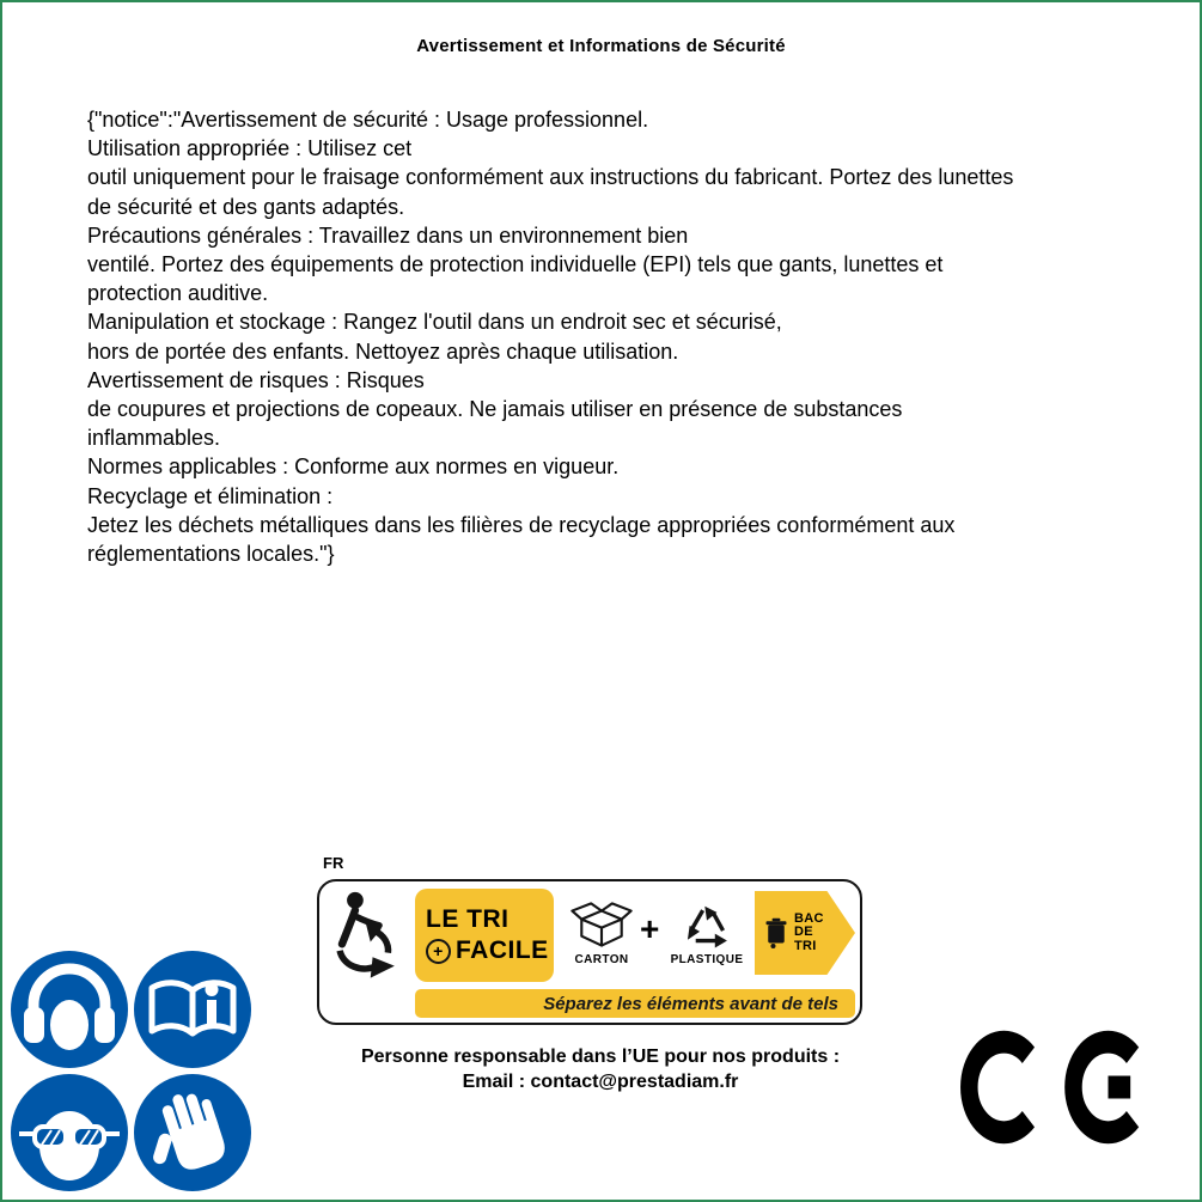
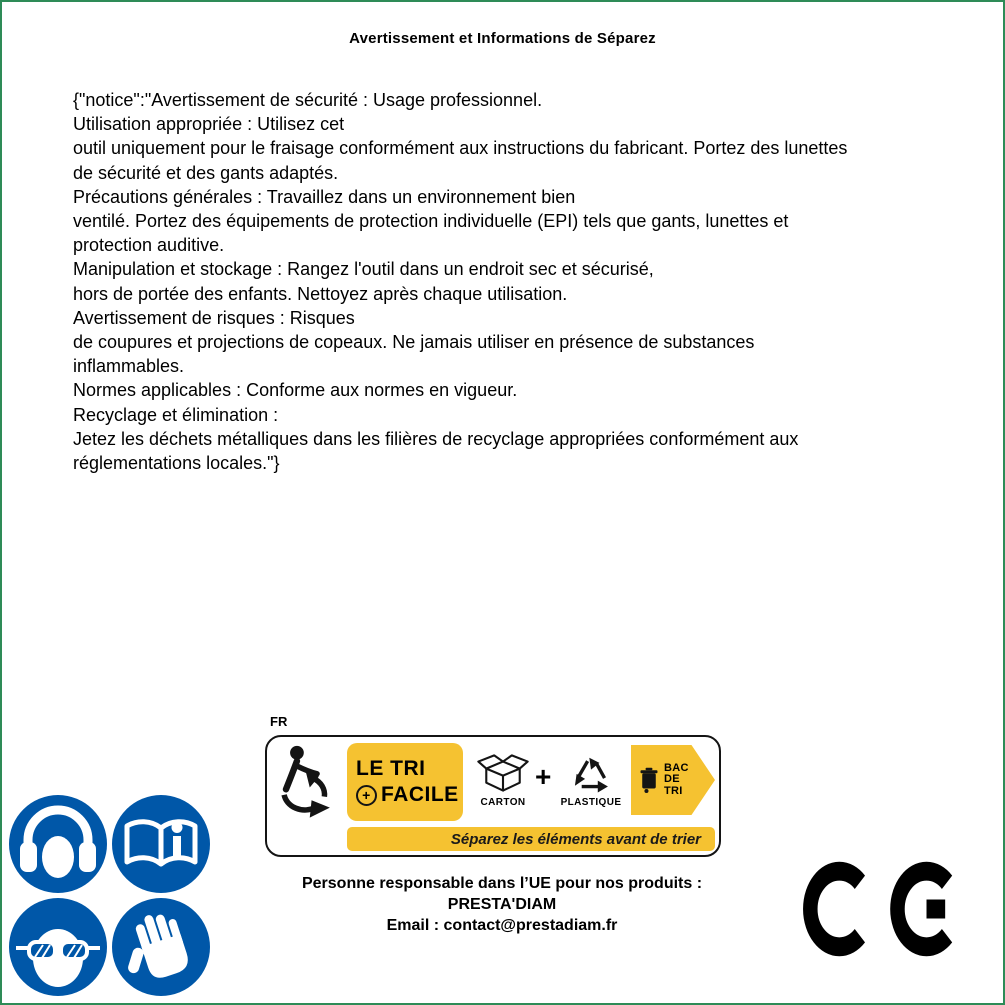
- Avertissement et Informations de Sécurité
+ Avertissement et Informations de Séparez
  {"notice":"Avertissement de sécurité : Usage professionnel.
  Utilisation appropriée : Utilisez cet
  outil uniquement pour le fraisage conformément aux instructions du fabricant. Portez des lunettes
  de sécurité et des gants adaptés.
  Précautions générales : Travaillez dans un environnement bien
  ventilé. Portez des équipements de protection individuelle (EPI) tels que gants, lunettes et
  protection auditive.
  Manipulation et stockage : Rangez l'outil dans un endroit sec et sécurisé,
  hors de portée des enfants. Nettoyez après chaque utilisation.
  Avertissement de risques : Risques
  de coupures et projections de copeaux. Ne jamais utiliser en présence de substances
  inflammables.
  Normes applicables : Conforme aux normes en vigueur.
  Recyclage et élimination :
  Jetez les déchets métalliques dans les filières de recyclage appropriées conformément aux
  réglementations locales."}
  FR
  LE TRI
  +
  FACILE
  CARTON
  +
  PLASTIQUE
  BAC
  DE
  TRI
- Séparez les éléments avant de tels
+ Séparez les éléments avant de trier
  Personne responsable dans l’UE pour nos produits :
+ PRESTA'DIAM
  Email : contact@prestadiam.fr
